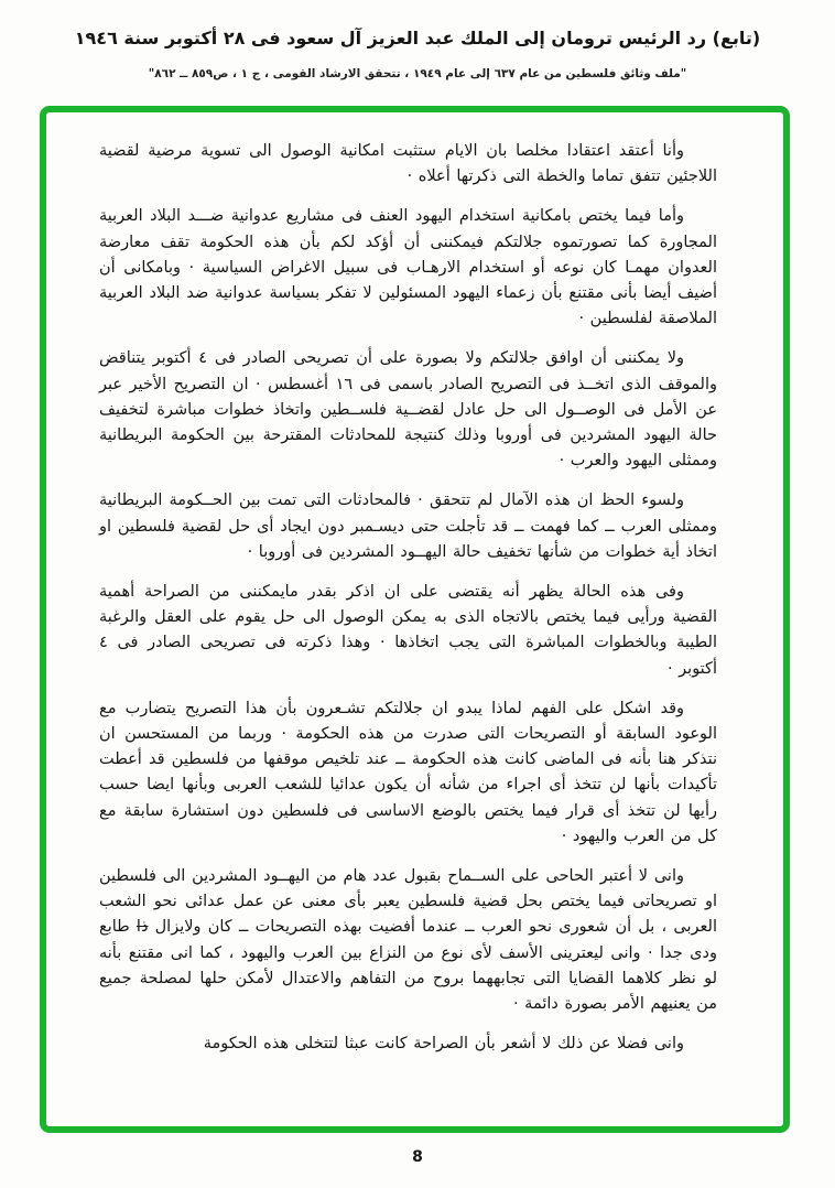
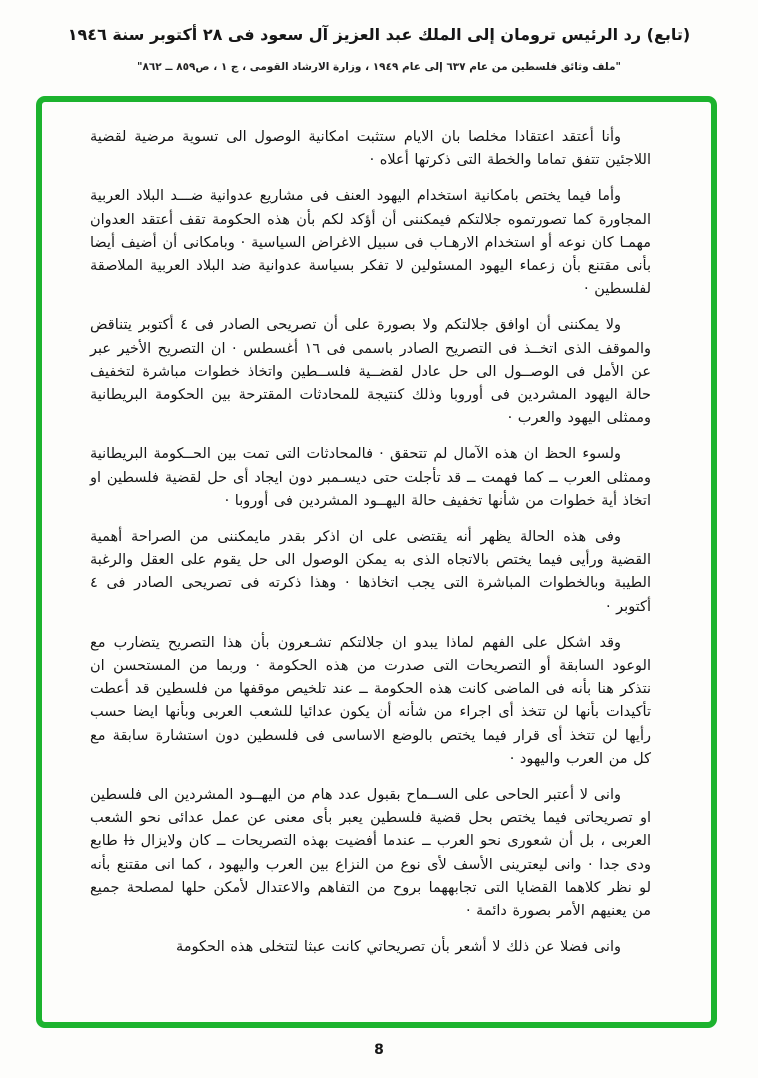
  (تابع) رد الرئيس ترومان إلى الملك عبد العزيز آل سعود فى ٢٨ أكتوبر سنة ١٩٤٦
- "ملف وثائق فلسطين من عام ٦٣٧ إلى عام ١٩٤٩ ، تتحقق الارشاد القومى ، ج ١ ، ص٨٥٩ ــ ٨٦٢"
+ "ملف وثائق فلسطين من عام ٦٣٧ إلى عام ١٩٤٩ ، وزارة الارشاد القومى ، ج ١ ، ص٨٥٩ ــ ٨٦٢"
  وأنا أعتقد اعتقادا مخلصا بان الايام ستثبت امكانية الوصول الى تسوية مرضية لقضية اللاجئين تتفق تماما والخطة التى ذكرتها أعلاه ·
- وأما فيما يختص بامكانية استخدام اليهود العنف فى مشاريع عدوانية ضـــد البلاد العربية المجاورة كما تصورتموه جلالتكم فيمكننى أن أؤكد لكم بأن هذه الحكومة تقف معارضة العدوان مهمـا كان نوعه أو استخدام الارهـاب فى سبيل الاغراض السياسية · وبامكانى أن أضيف أيضا بأنى مقتنع بأن زعماء اليهود المسئولين لا تفكر بسياسة عدوانية ضد البلاد العربية الملاصقة لفلسطين ·
+ وأما فيما يختص بامكانية استخدام اليهود العنف فى مشاريع عدوانية ضـــد البلاد العربية المجاورة كما تصورتموه جلالتكم فيمكننى أن أؤكد لكم بأن هذه الحكومة تقف أعتقد العدوان مهمـا كان نوعه أو استخدام الارهـاب فى سبيل الاغراض السياسية · وبامكانى أن أضيف أيضا بأنى مقتنع بأن زعماء اليهود المسئولين لا تفكر بسياسة عدوانية ضد البلاد العربية الملاصقة لفلسطين ·
  ولا يمكننى أن اوافق جلالتكم ولا بصورة على أن تصريحى الصادر فى ٤ أكتوبر يتناقض والموقف الذى اتخــذ فى التصريح الصادر باسمى فى ١٦ أغسطس · ان التصريح الأخير عبر عن الأمل فى الوصــول الى حل عادل لقضــية فلســطين واتخاذ خطوات مباشرة لتخفيف حالة اليهود المشردين فى أوروبا وذلك كنتيجة للمحادثات المقترحة بين الحكومة البريطانية وممثلى اليهود والعرب ·
  ولسوء الحظ ان هذه الآمال لم تتحقق · فالمحادثات التى تمت بين الحــكومة البريطانية وممثلى العرب ــ كما فهمت ــ قد تأجلت حتى ديسـمبر دون ايجاد أى حل لقضية فلسطين او اتخاذ أية خطوات من شأنها تخفيف حالة اليهــود المشردين فى أوروبا ·
  وفى هذه الحالة يظهر أنه يقتضى على ان اذكر بقدر مايمكننى من الصراحة أهمية القضية ورأيى فيما يختص بالاتجاه الذى به يمكن الوصول الى حل يقوم على العقل والرغبة الطيبة وبالخطوات المباشرة التى يجب اتخاذها · وهذا ذكرته فى تصريحى الصادر فى ٤ أكتوبر ·
  وقد اشكل على الفهم لماذا يبدو ان جلالتكم تشـعرون بأن هذا التصريح يتضارب مع الوعود السابقة أو التصريحات التى صدرت من هذه الحكومة · وربما من المستحسن ان نتذكر هنا بأنه فى الماضى كانت هذه الحكومة ــ عند تلخيص موقفها من فلسطين قد أعطت تأكيدات بأنها لن تتخذ أى اجراء من شأنه أن يكون عدائيا للشعب العربى وبأنها ايضا حسب رأيها لن تتخذ أى قرار فيما يختص بالوضع الاساسى فى فلسطين دون استشارة سابقة مع كل من العرب واليهود ·
  وانى لا أعتبر الحاحى على الســماح بقبول عدد هام من اليهــود المشردين الى فلسطين او تصريحاتى فيما يختص بحل قضية فلسطين يعبر بأى معنى عن عمل عدائى نحو الشعب العربى ، بل أن شعورى نحو العرب ــ عندما أفضيت بهذه التصريحات ــ كان ولايزال ذا طابع ودى جدا · وانى ليعترينى الأسف لأى نوع من النزاع بين العرب واليهود ، كما انى مقتنع بأنه لو نظر كلاهما القضايا التى تجابههما بروح من التفاهم والاعتدال لأمكن حلها لمصلحة جميع من يعنيهم الأمر بصورة دائمة ·
- وانى فضلا عن ذلك لا أشعر بأن الصراحة كانت عبثا لتتخلى هذه الحكومة
+ وانى فضلا عن ذلك لا أشعر بأن تصريحاتي كانت عبثا لتتخلى هذه الحكومة
  8
